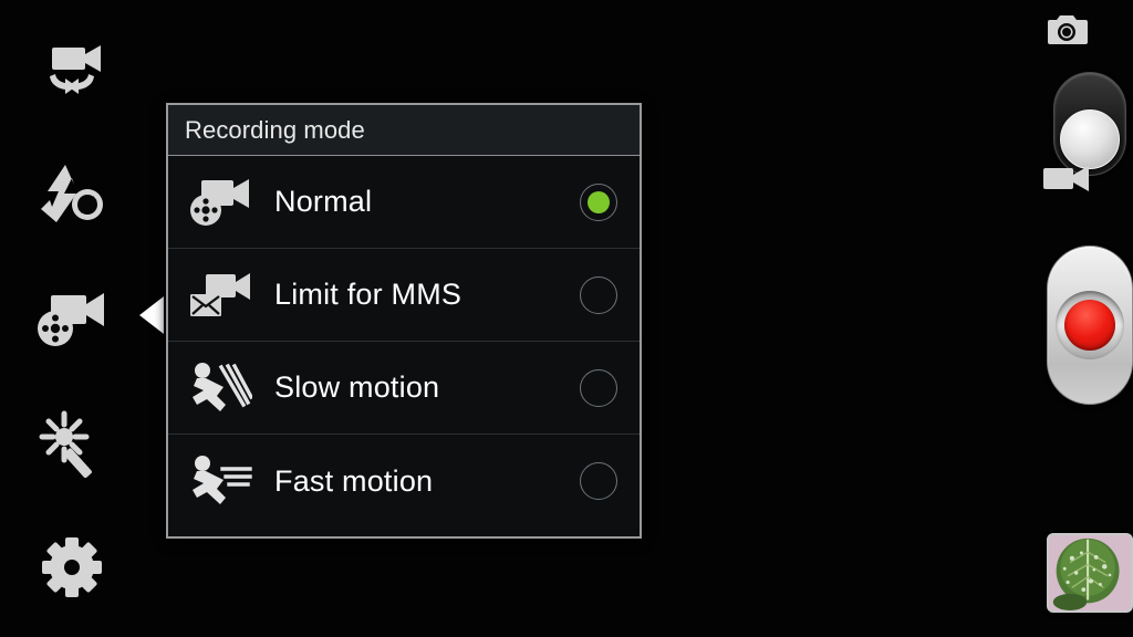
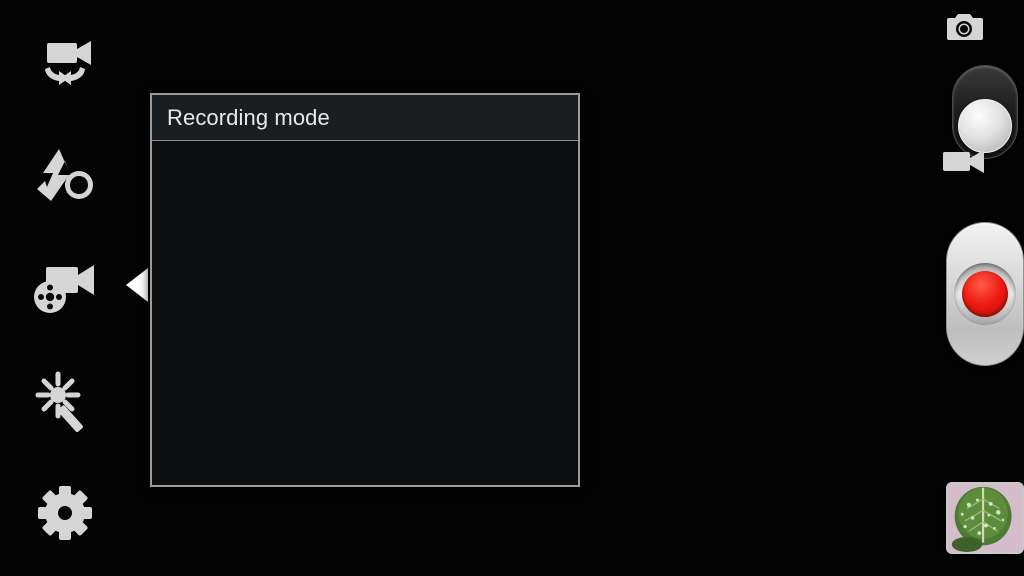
  Recording mode
- Normal
- Limit for MMS
- Slow motion
- Fast motion
